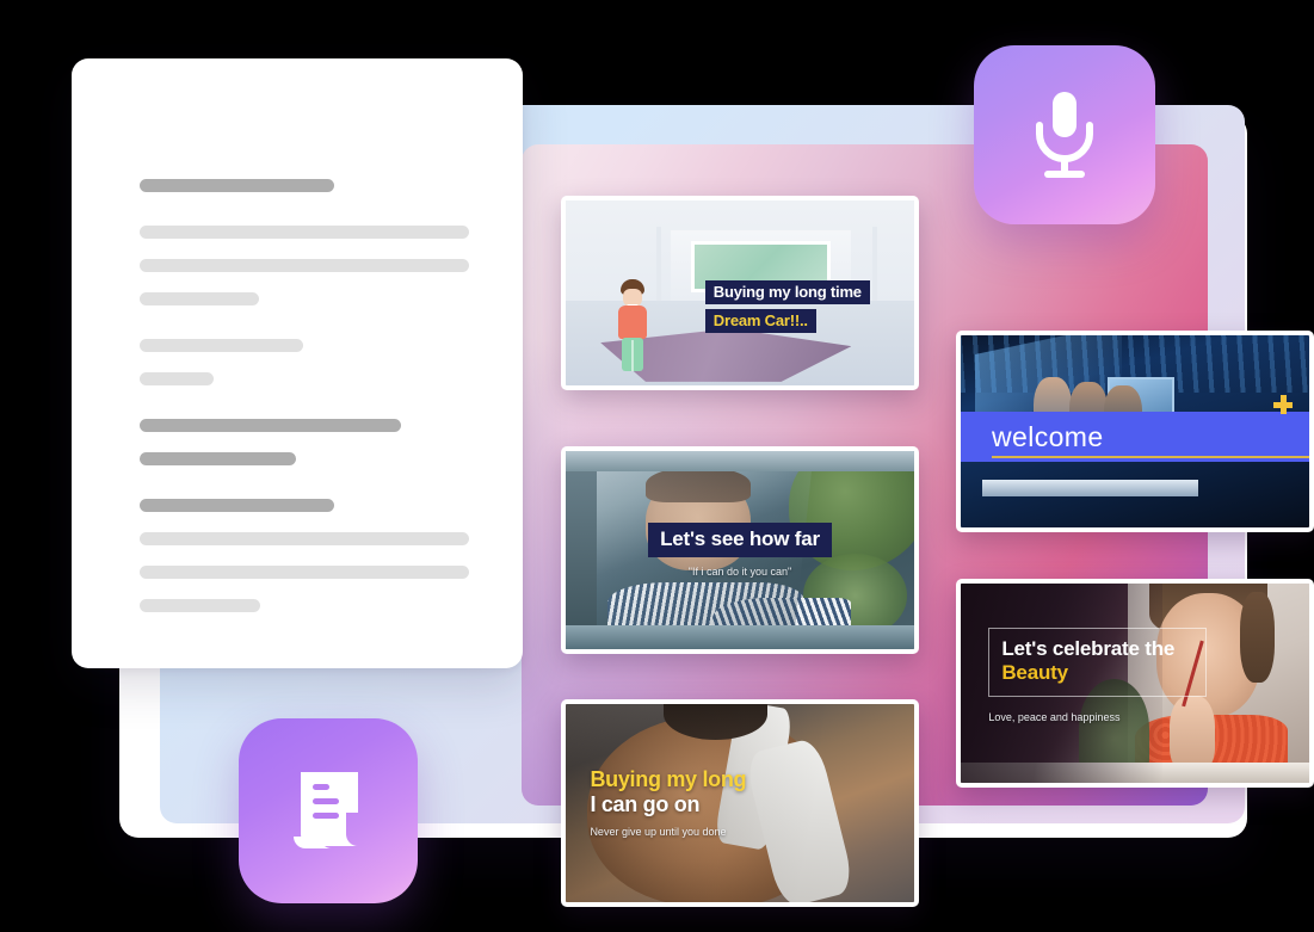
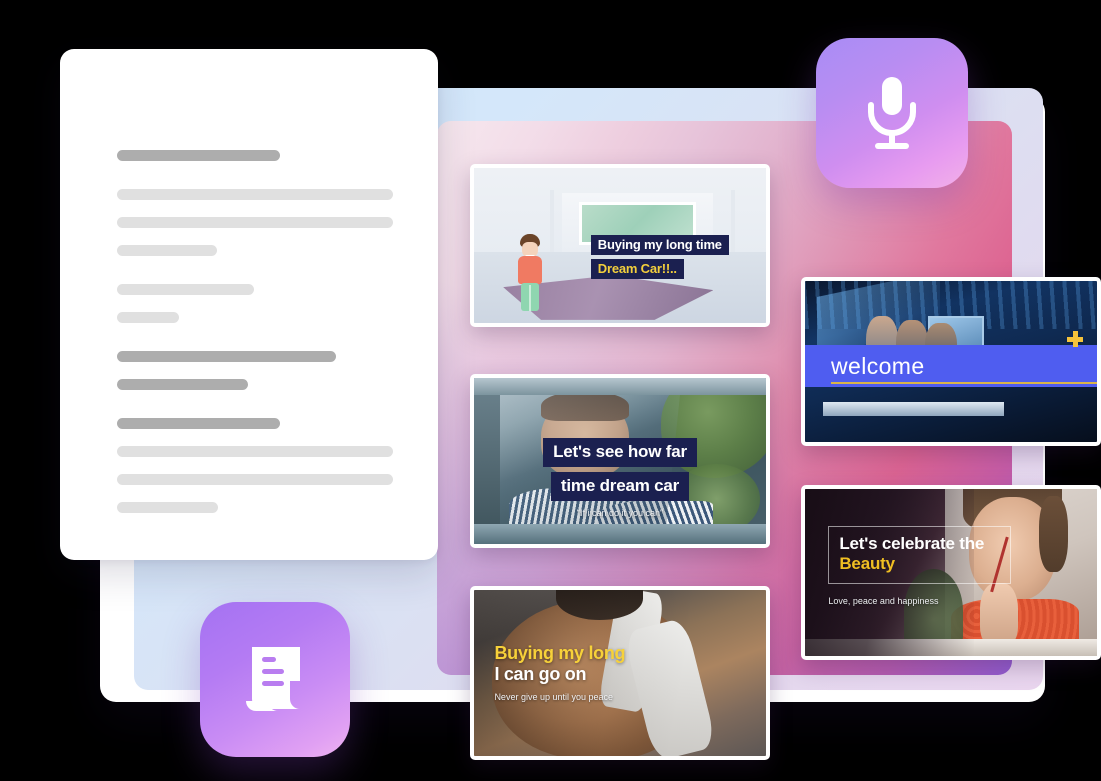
  Buying my long time
  Dream Car!!..
  Let's see how far
+ time dream car
  "If i can do it you can"
  Buying my long
  I can go on
- Never give up until you done
+ Never give up until you peace
  welcome
  Let's celebrate the
  Beauty
  Love, peace and happiness
